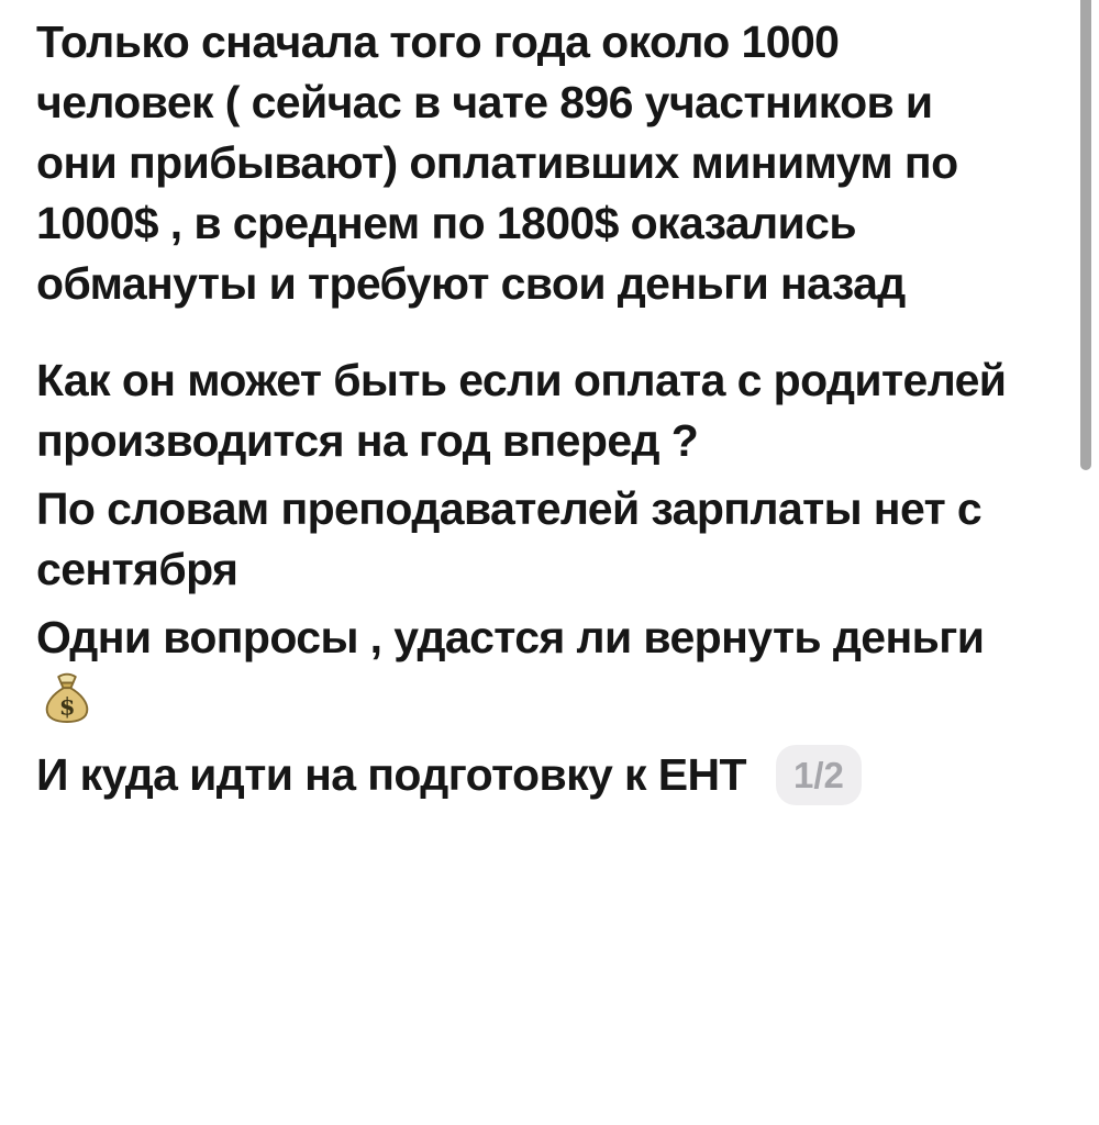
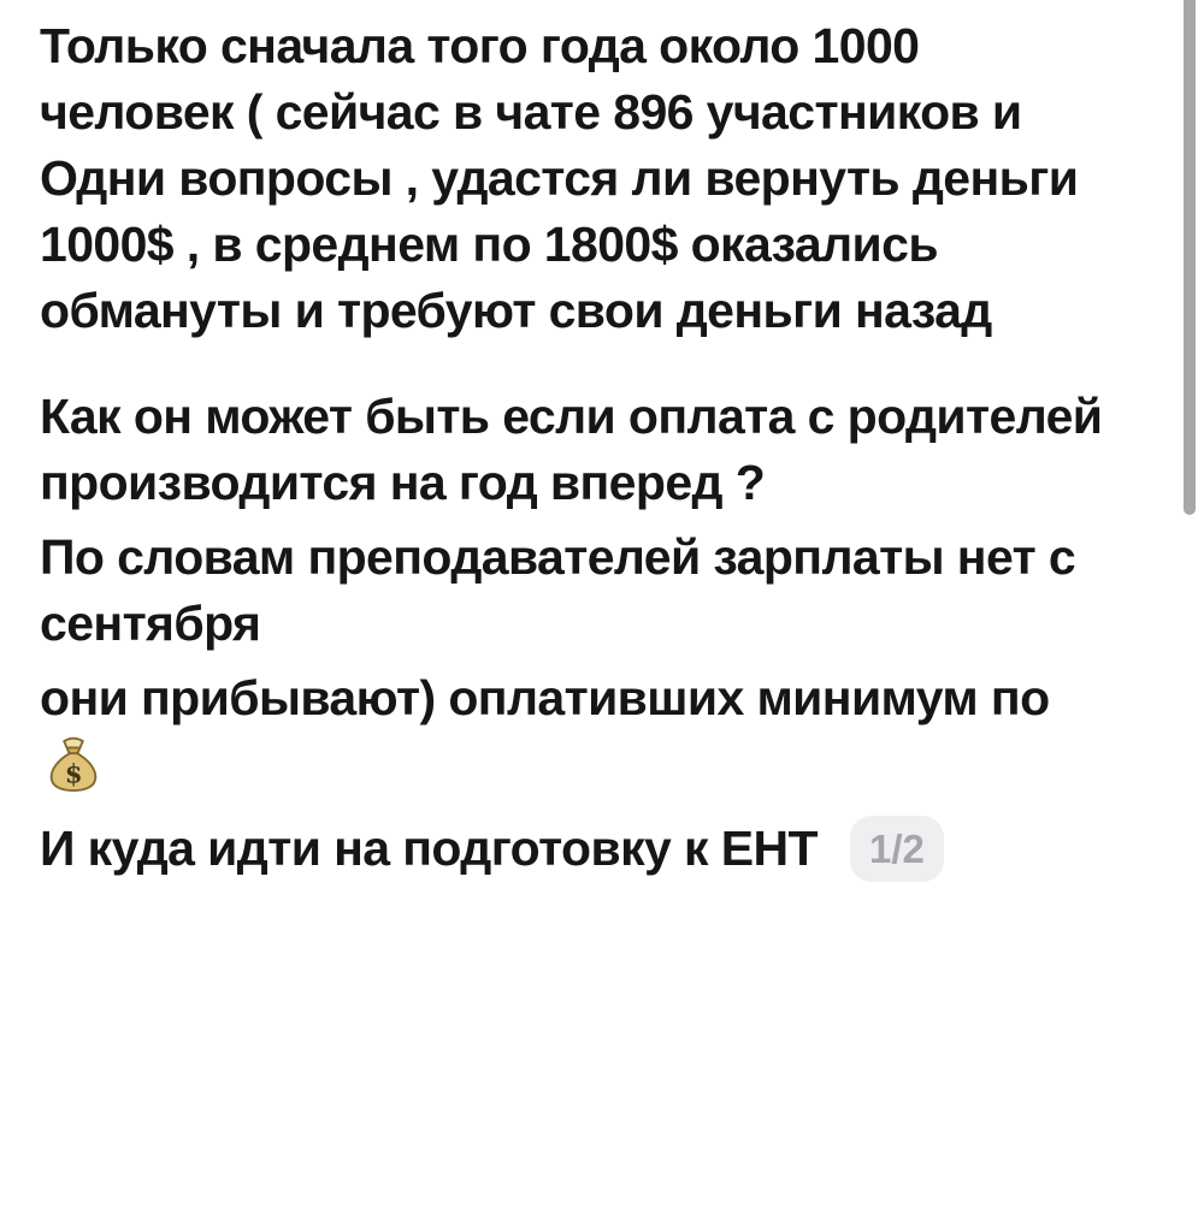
  Только сначала того года около 1000
  человек ( сейчас в чате 896 участников и
- они прибывают) оплативших минимум по
+ Одни вопросы , удастся ли вернуть деньги
  1000$ , в среднем по 1800$ оказались
  обмануты и требуют свои деньги назад
  Как он может быть если оплата с родителей
  производится на год вперед ?
  По словам преподавателей зарплаты нет с
  сентября
- Одни вопросы , удастся ли вернуть деньги
+ они прибывают) оплативших минимум по
  $
  И куда идти на подготовку к ЕНТ
  1/2
